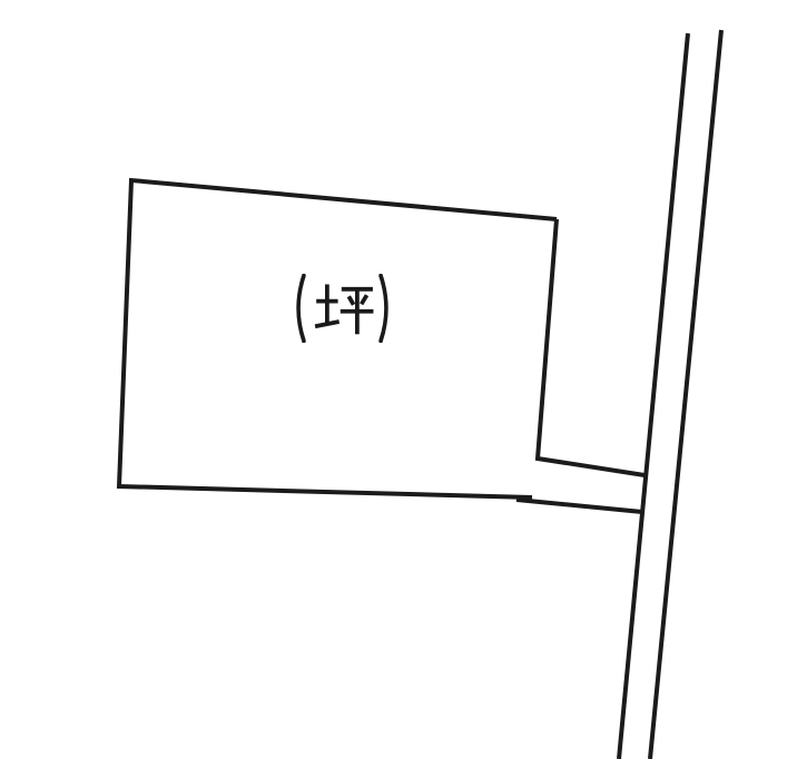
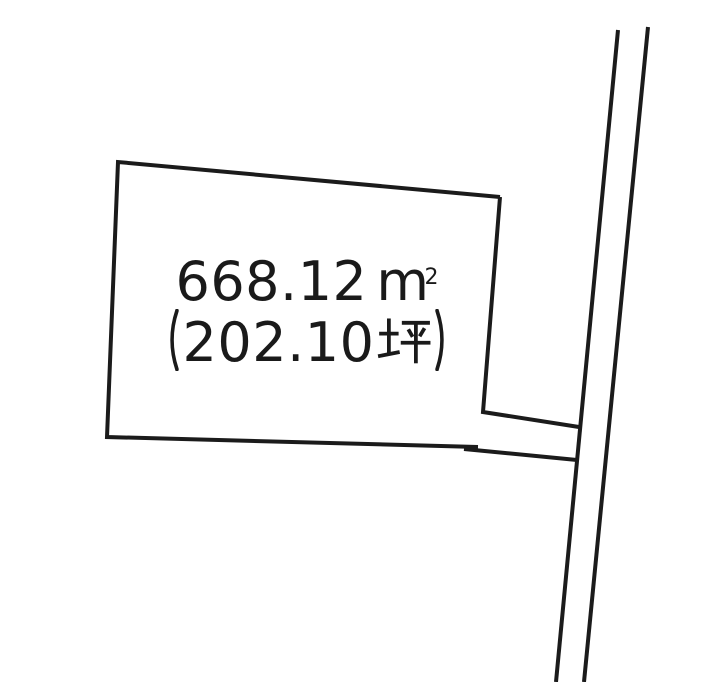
+ 668.12 m2
+ 202.10
